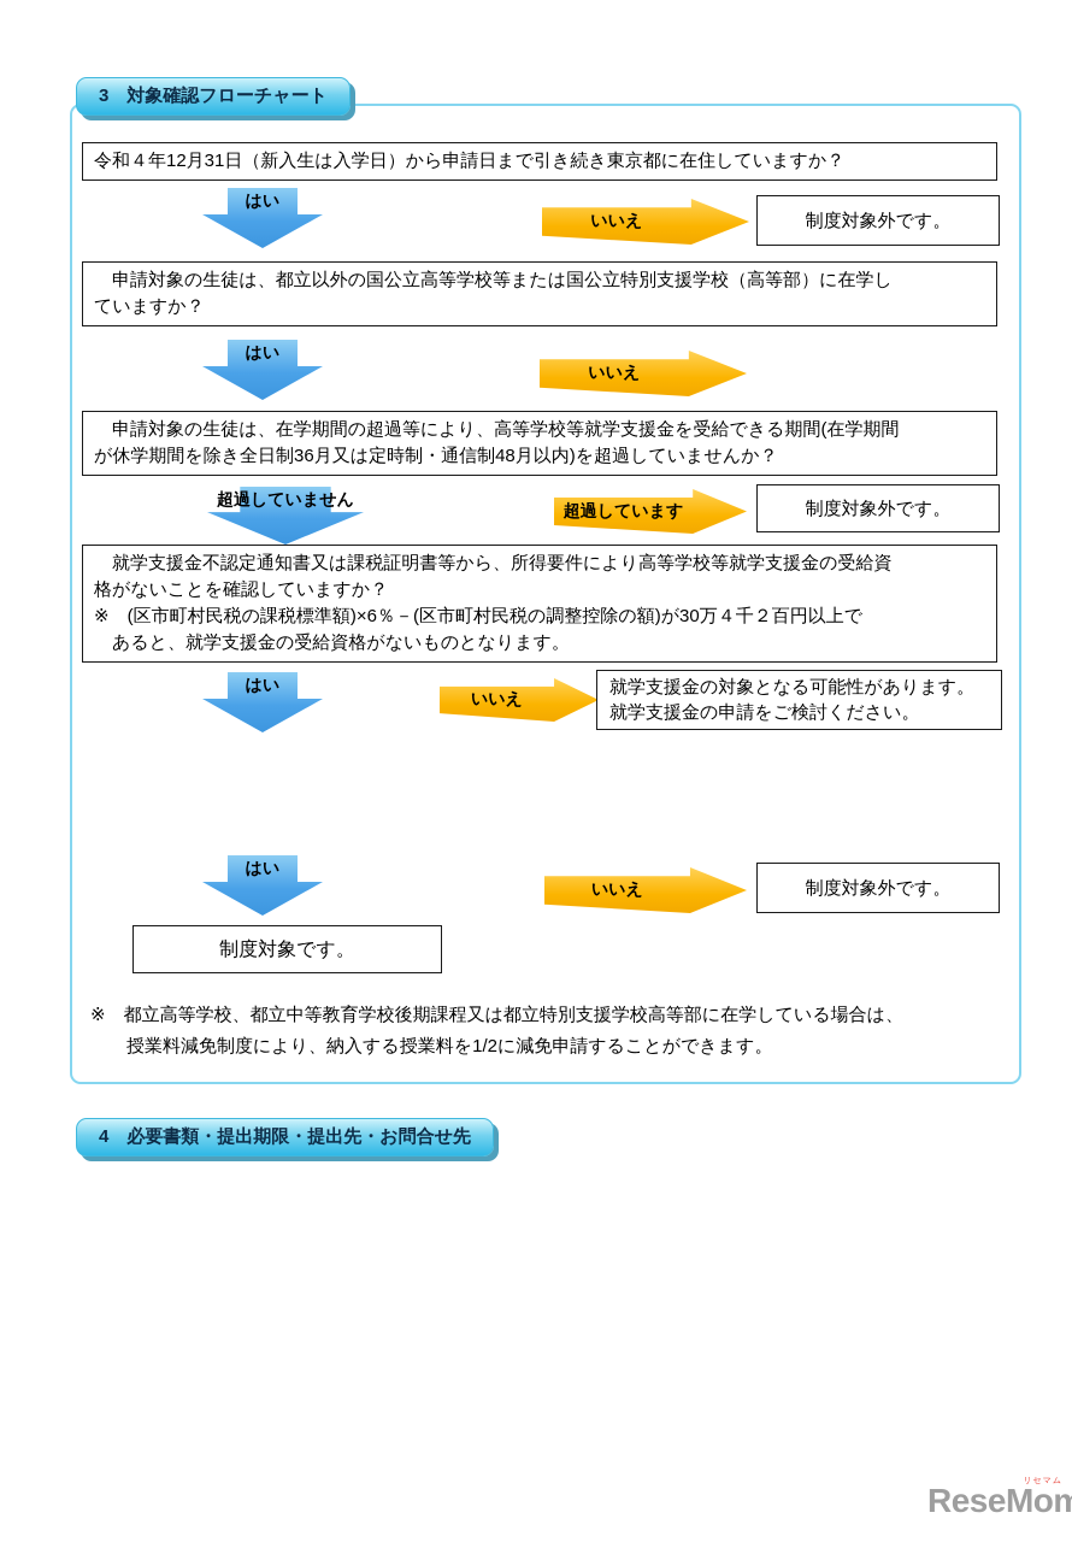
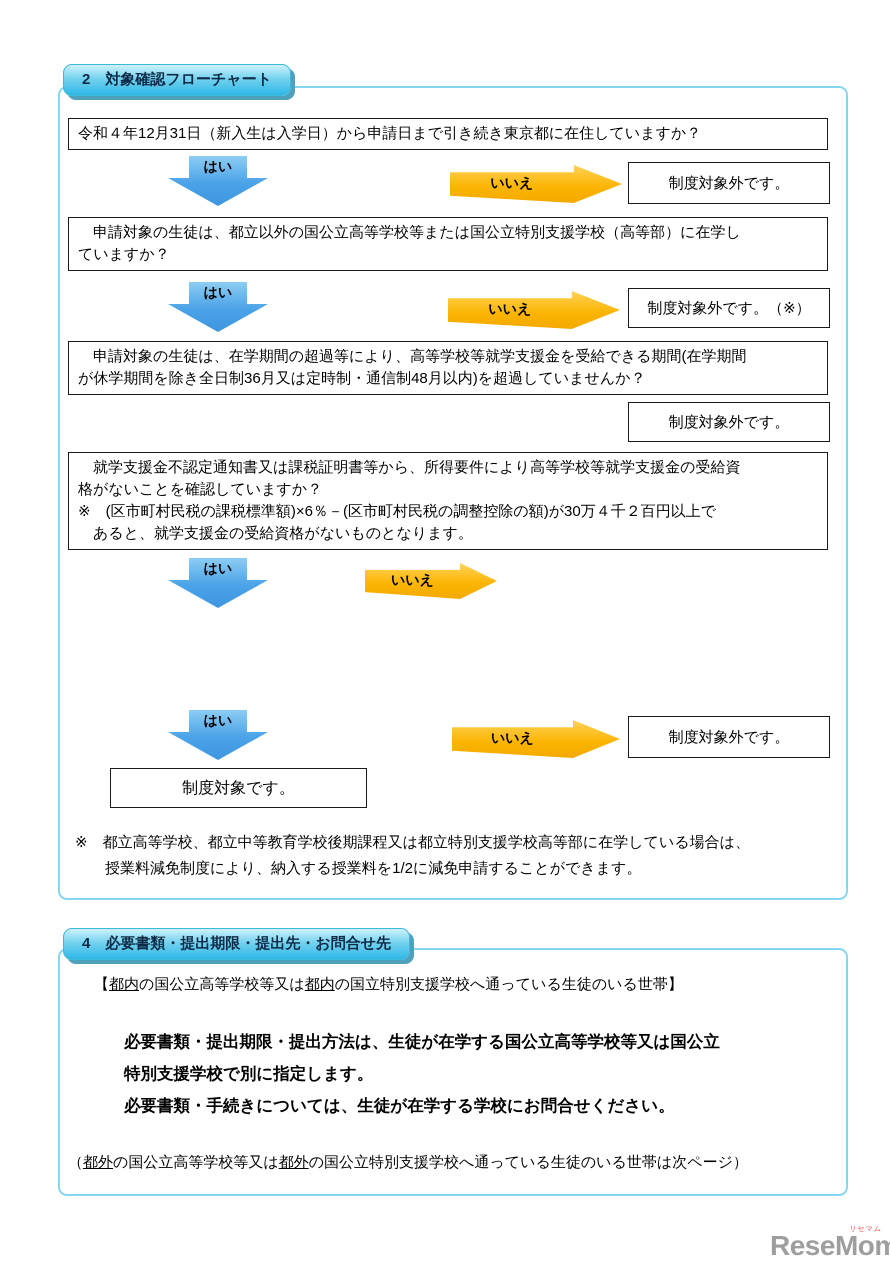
- 3 対象確認フローチャート
+ 2 対象確認フローチャート
  令和４年12月31日（新入生は入学日）から申請日まで引き続き東京都に在住していますか？
  はい
  いいえ
  制度対象外です。
  申請対象の生徒は、都立以外の国公立高等学校等または国公立特別支援学校（高等部）に在学し
  ていますか？
  はい
  いいえ
+ 制度対象外です。（※）
  申請対象の生徒は、在学期間の超過等により、高等学校等就学支援金を受給できる期間(在学期間
  が休学期間を除き全日制36月又は定時制・通信制48月以内)を超過していませんか？
- 超過していません
- 超過しています
  制度対象外です。
  就学支援金不認定通知書又は課税証明書等から、所得要件により高等学校等就学支援金の受給資
  格がないことを確認していますか？
  ※ (区市町村民税の課税標準額)×6％－(区市町村民税の調整控除の額)が30万４千２百円以上で
  あると、就学支援金の受給資格がないものとなります。
  はい
  いいえ
- 就学支援金の対象となる可能性があります。
- 就学支援金の申請をご検討ください。
  はい
  いいえ
  制度対象外です。
  制度対象です。
  ※ 都立高等学校、都立中等教育学校後期課程又は都立特別支援学校高等部に在学している場合は、
  授業料減免制度により、納入する授業料を1/2に減免申請することができます。
  4 必要書類・提出期限・提出先・お問合せ先
+ 【都内の国公立高等学校等又は都内の国立特別支援学校へ通っている生徒のいる世帯】
+ 必要書類・提出期限・提出方法は、生徒が在学する国公立高等学校等又は国公立
+ 特別支援学校で別に指定します。
+ 必要書類・手続きについては、生徒が在学する学校にお問合せください。
+ （都外の国公立高等学校等又は都外の国公立特別支援学校へ通っている生徒のいる世帯は次ページ）
  ReseMom
